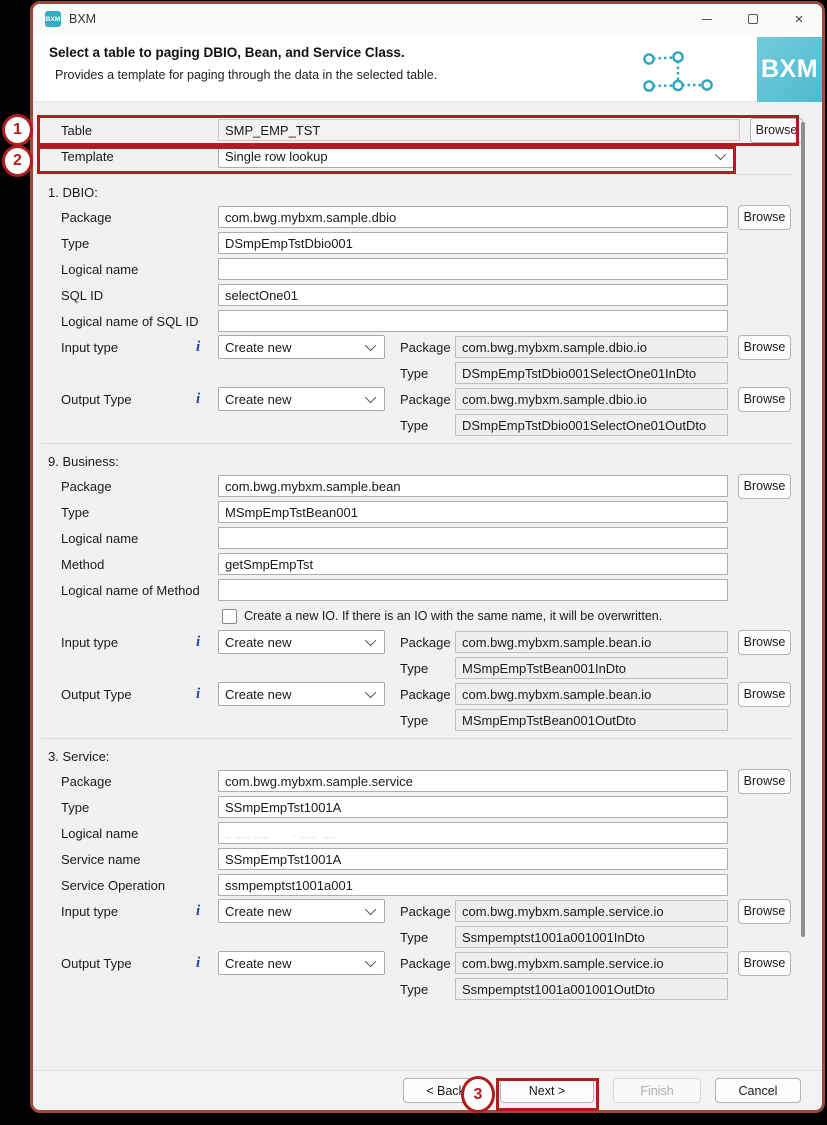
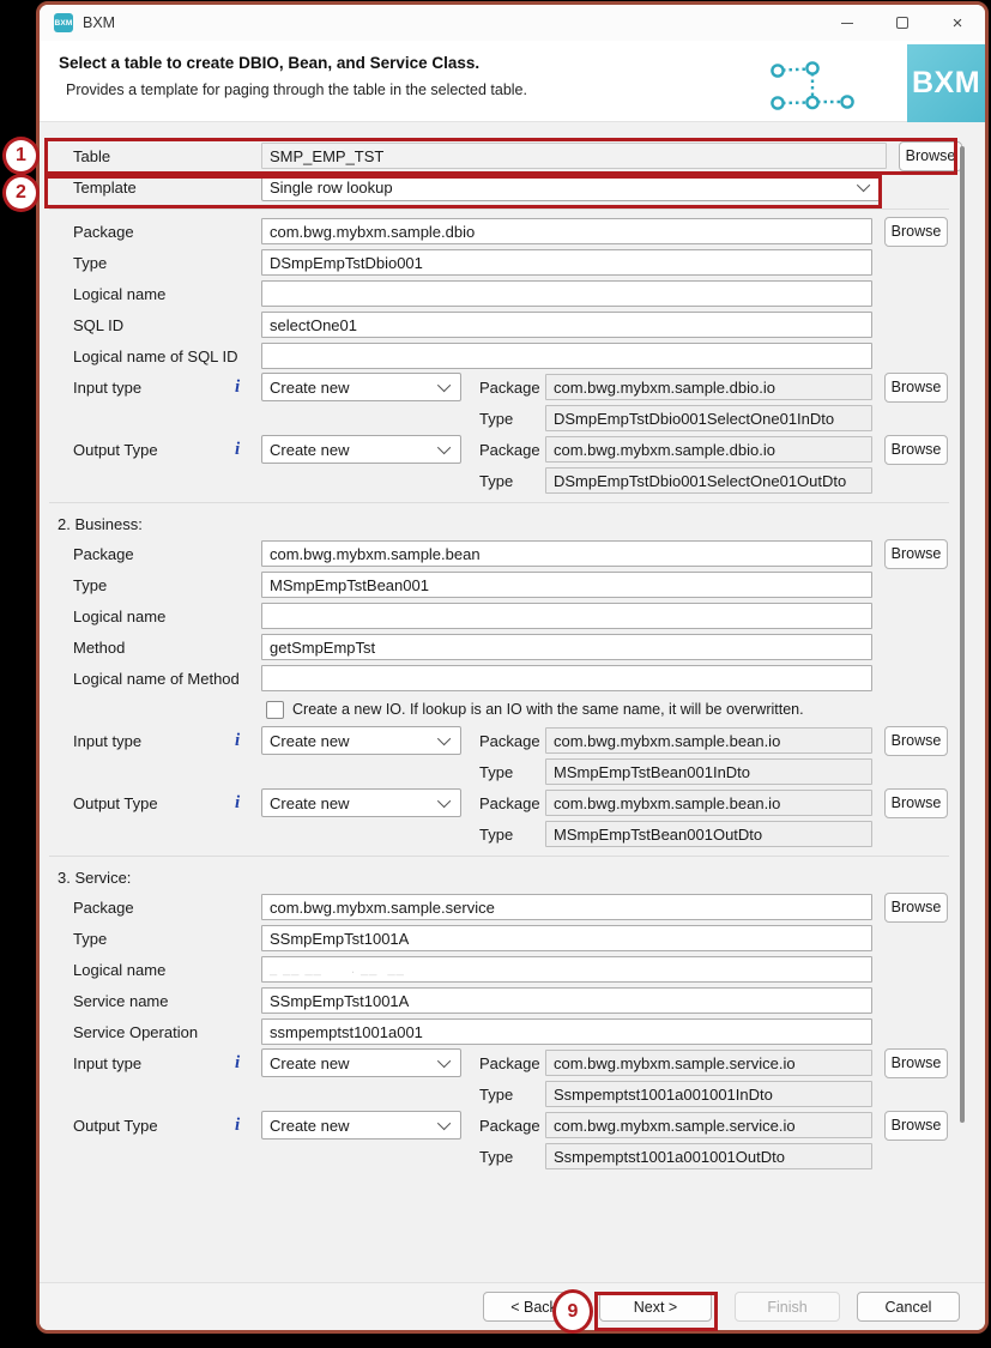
  BXM
  ×
- Select a table to paging DBIO, Bean, and Service Class.
+ Select a table to create DBIO, Bean, and Service Class.
- Provides a template for paging through the data in the selected table.
+ Provides a template for paging through the table in the selected table.
  BXM
  Table
  SMP_EMP_TST
  Browse
  Template
  Single row lookup
- 1. DBIO:
  Package
  com.bwg.mybxm.sample.dbio
  Browse
  Type
  DSmpEmpTstDbio001
  Logical name
  SQL ID
  selectOne01
  Logical name of SQL ID
  Input type
  i
  Create new
  Package
  com.bwg.mybxm.sample.dbio.io
  Browse
  Type
  DSmpEmpTstDbio001SelectOne01InDto
  Output Type
  i
  Create new
  Package
  com.bwg.mybxm.sample.dbio.io
  Browse
  Type
  DSmpEmpTstDbio001SelectOne01OutDto
- 9. Business:
+ 2. Business:
  Package
  com.bwg.mybxm.sample.bean
  Browse
  Type
  MSmpEmpTstBean001
  Logical name
  Method
  getSmpEmpTst
  Logical name of Method
- Create a new IO. If there is an IO with the same name, it will be overwritten.
+ Create a new IO. If lookup is an IO with the same name, it will be overwritten.
  Input type
  i
  Create new
  Package
  com.bwg.mybxm.sample.bean.io
  Browse
  Type
  MSmpEmpTstBean001InDto
  Output Type
  i
  Create new
  Package
  com.bwg.mybxm.sample.bean.io
  Browse
  Type
  MSmpEmpTstBean001OutDto
  3. Service:
  Package
  com.bwg.mybxm.sample.service
  Browse
  Type
  SSmpEmpTst1001A
  Logical name
  _ __ __ . __ __
  Service name
  SSmpEmpTst1001A
  Service Operation
  ssmpemptst1001a001
  Input type
  i
  Create new
  Package
  com.bwg.mybxm.sample.service.io
  Browse
  Type
  Ssmpemptst1001a001001InDto
  Output Type
  i
  Create new
  Package
  com.bwg.mybxm.sample.service.io
  Browse
  Type
  Ssmpemptst1001a001001OutDto
  < Bac
  Next >
  Finish
  Cancel
  1
  2
- 3
+ 9
